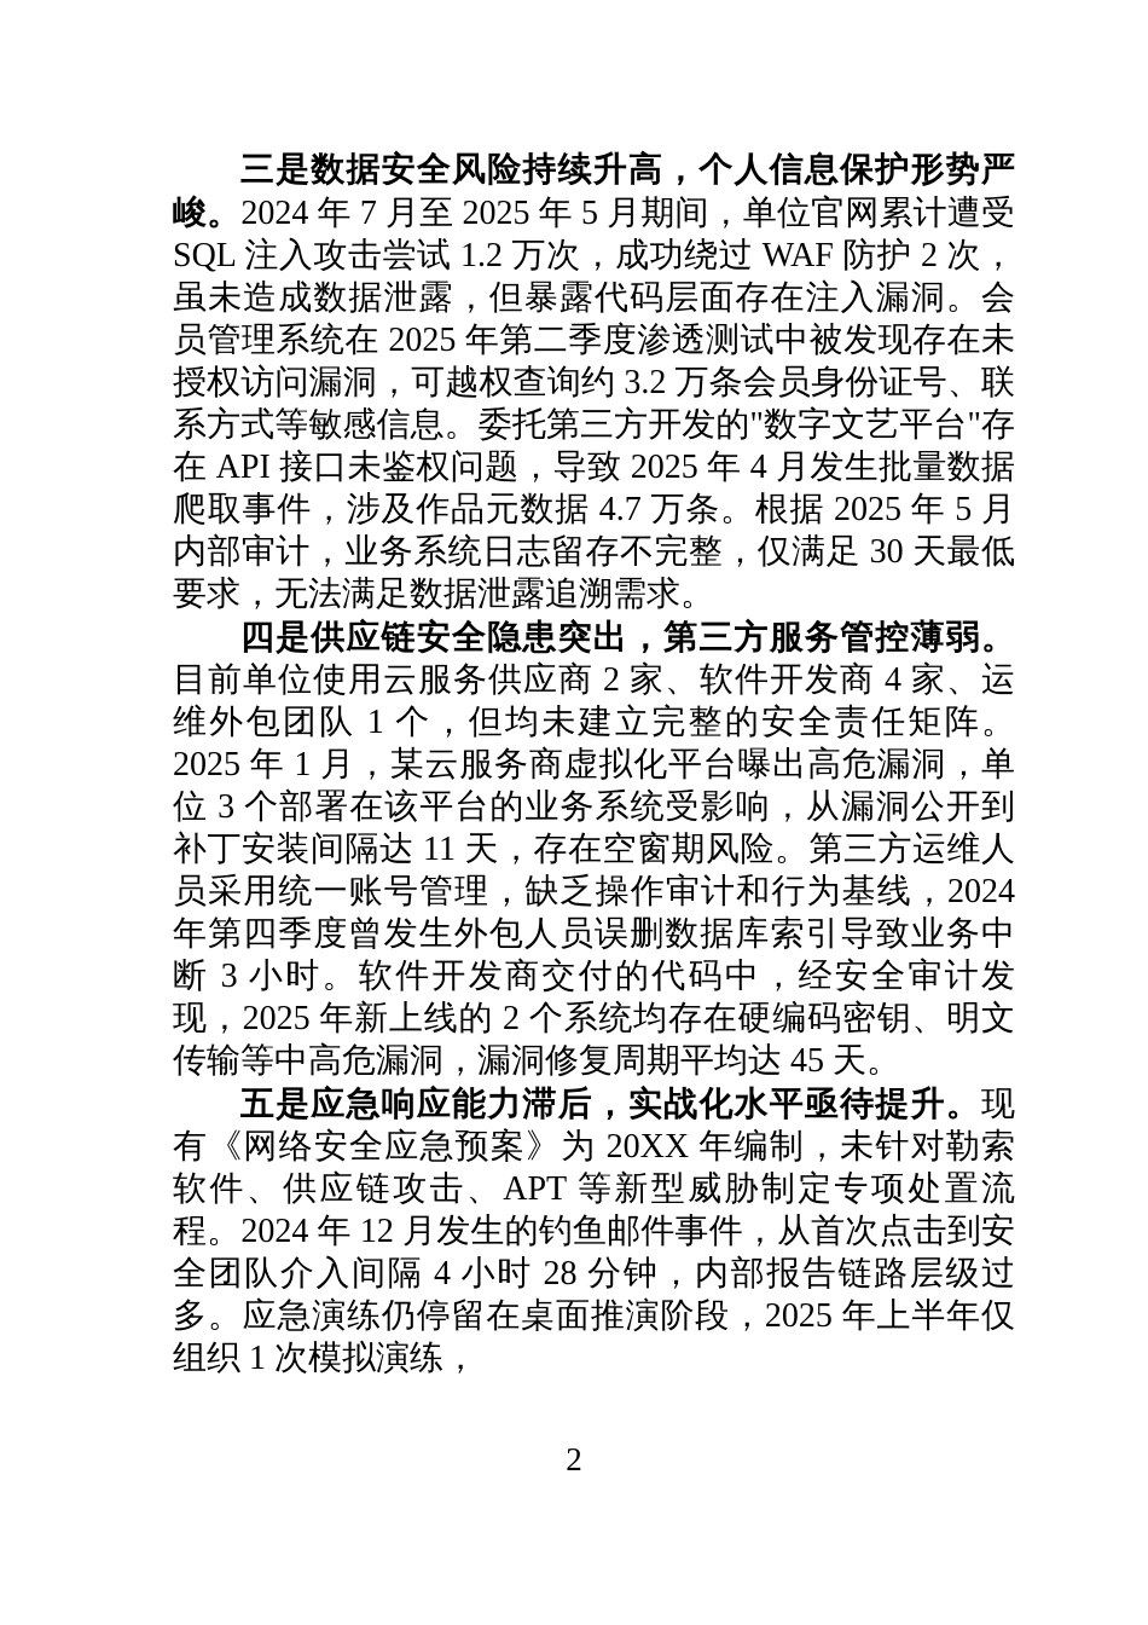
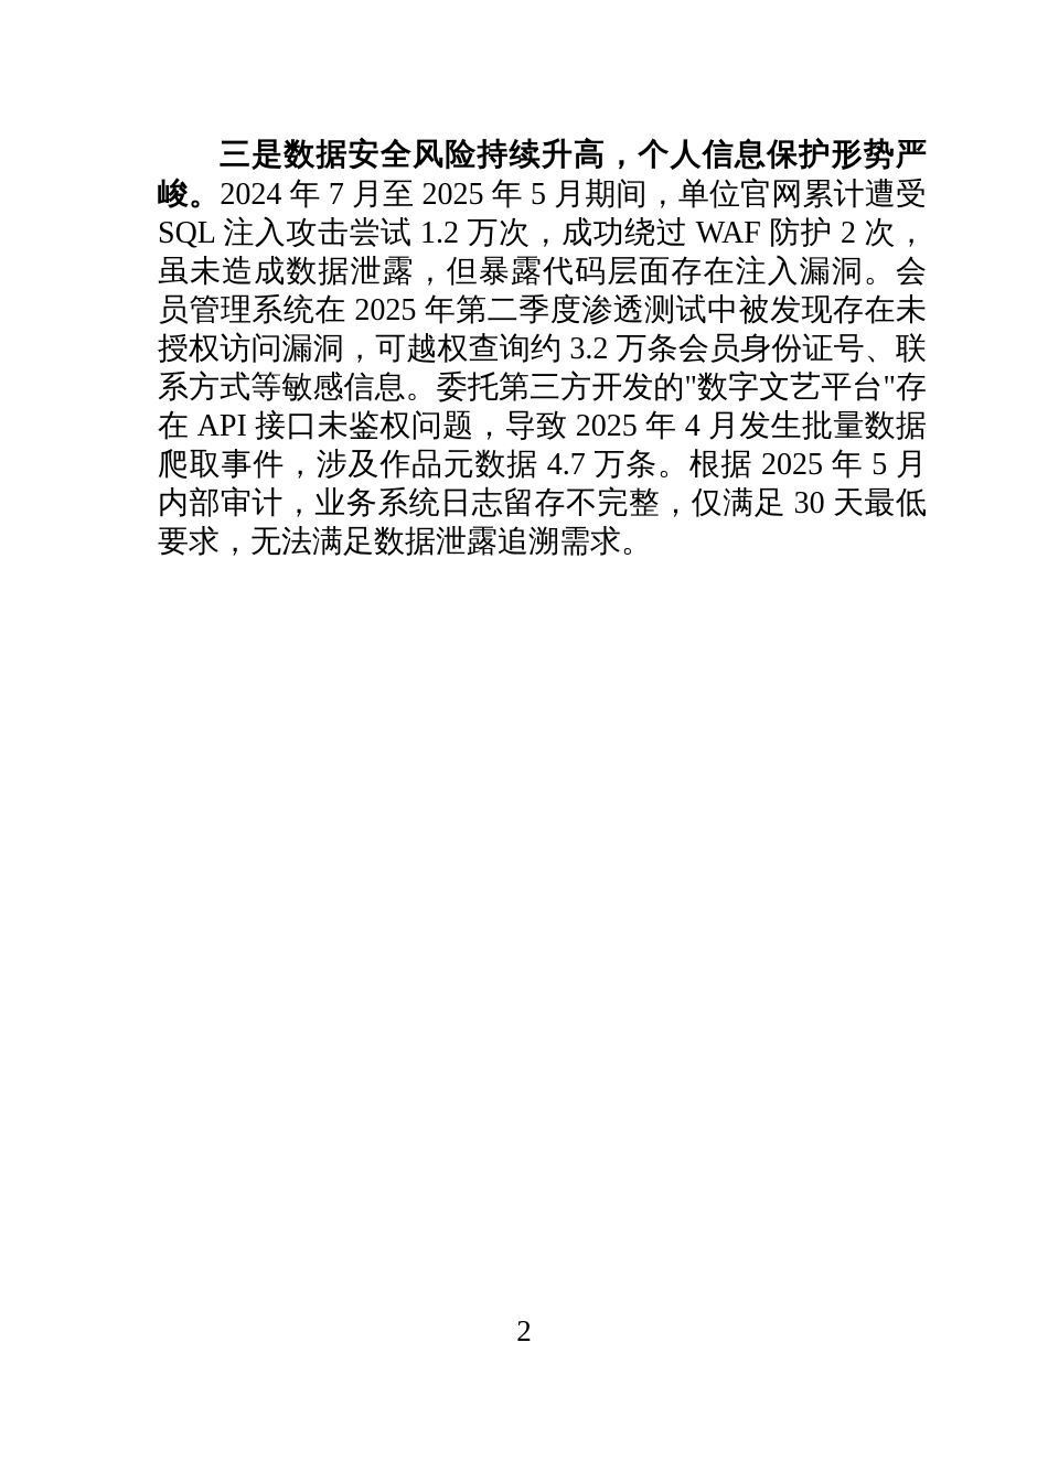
  三是数据安全风险持续升高，个人信息保护形势严峻。2024 年 7 月至 2025 年 5 月期间，单位官网累计遭受 SQL 注入攻击尝试 1.2 万次，成功绕过 WAF 防护 2 次，虽未造成数据泄露，但暴露代码层面存在注入漏洞。会员管理系统在 2025 年第二季度渗透测试中被发现存在未授权访问漏洞，可越权查询约 3.2 万条会员身份证号、联系方式等敏感信息。委托第三方开发的"数字文艺平台"存在 API 接口未鉴权问题，导致 2025 年 4 月发生批量数据爬取事件，涉及作品元数据 4.7 万条。根据 2025 年 5 月内部审计，业务系统日志留存不完整，仅满足 30 天最低要求，无法满足数据泄露追溯需求。
- 四是供应链安全隐患突出，第三方服务管控薄弱。目前单位使用云服务供应商 2 家、软件开发商 4 家、运维外包团队 1 个，但均未建立完整的安全责任矩阵。2025 年 1 月，某云服务商虚拟化平台曝出高危漏洞，单位 3 个部署在该平台的业务系统受影响，从漏洞公开到补丁安装间隔达 11 天，存在空窗期风险。第三方运维人员采用统一账号管理，缺乏操作审计和行为基线，2024 年第四季度曾发生外包人员误删数据库索引导致业务中断 3 小时。软件开发商交付的代码中，经安全审计发现，2025 年新上线的 2 个系统均存在硬编码密钥、明文传输等中高危漏洞，漏洞修复周期平均达 45 天。
- 五是应急响应能力滞后，实战化水平亟待提升。现有《网络安全应急预案》为 20XX 年编制，未针对勒索软件、供应链攻击、APT 等新型威胁制定专项处置流程。2024 年 12 月发生的钓鱼邮件事件，从首次点击到安全团队介入间隔 4 小时 28 分钟，内部报告链路层级过多。应急演练仍停留在桌面推演阶段，2025 年上半年仅组织 1 次模拟演练，
  2
